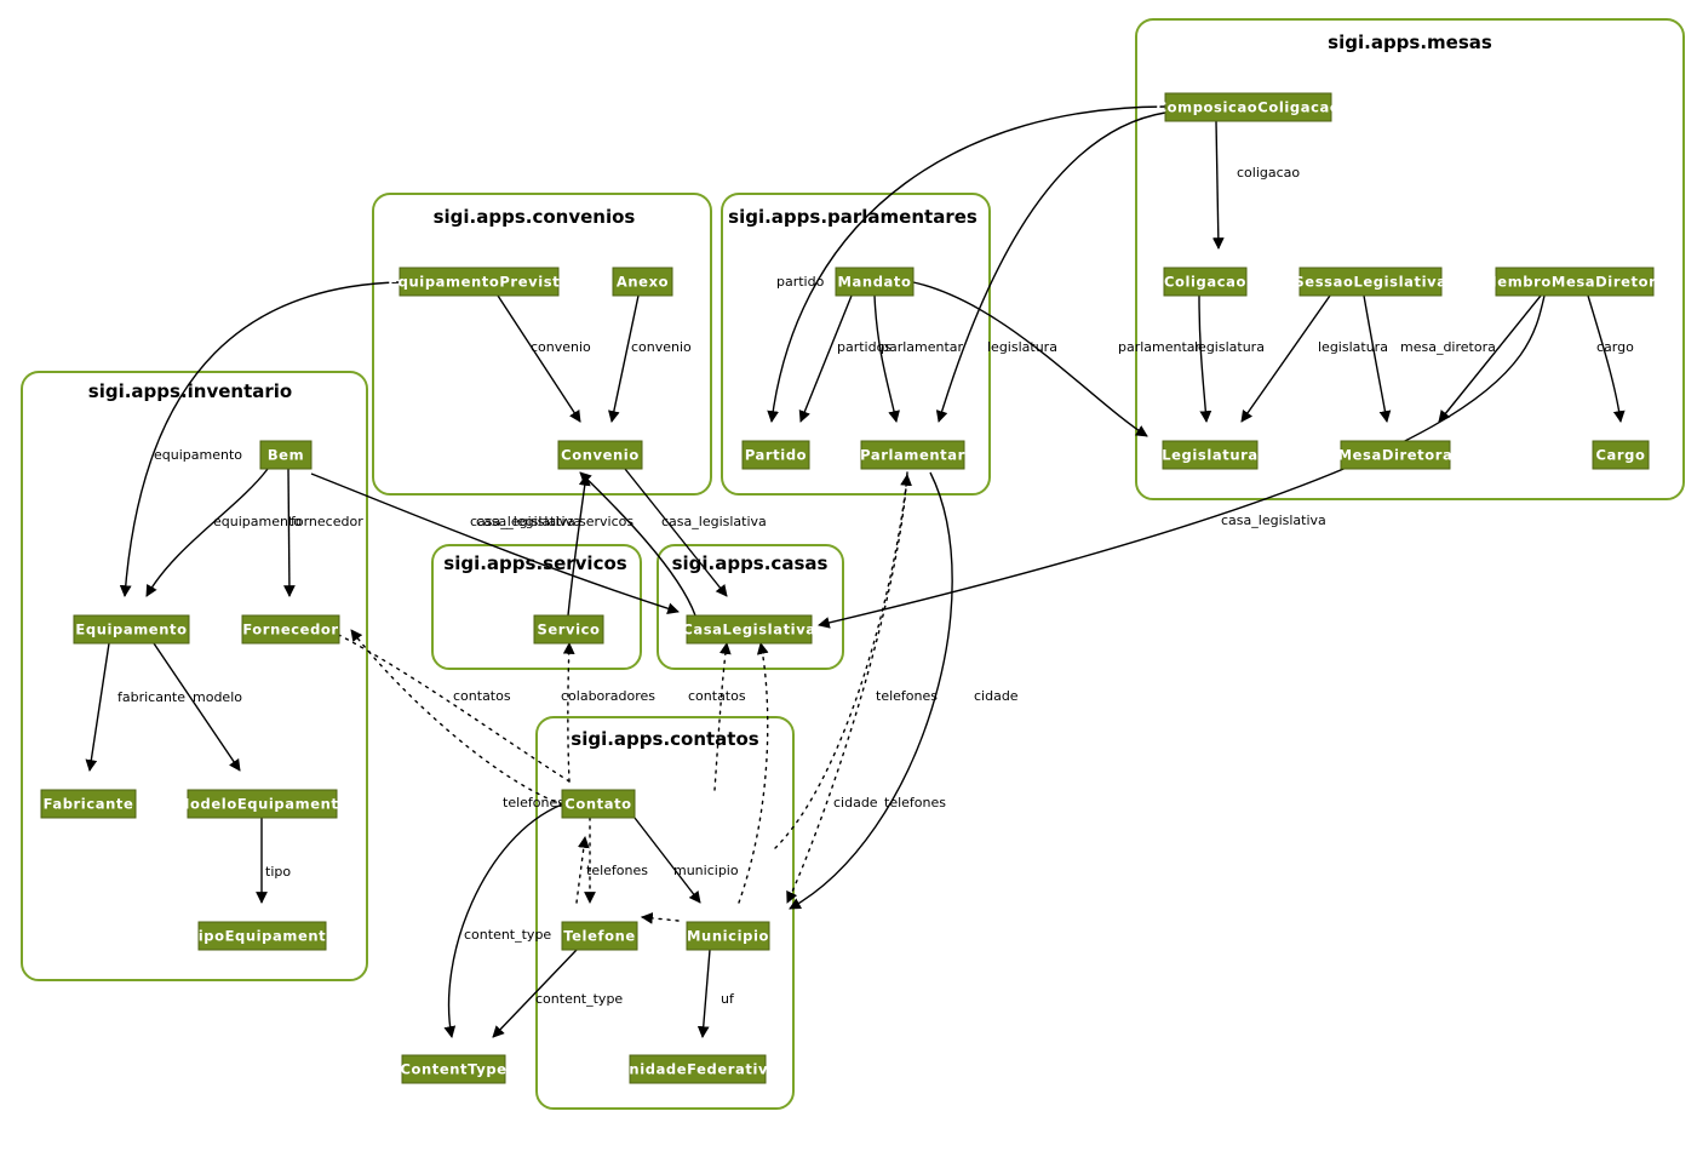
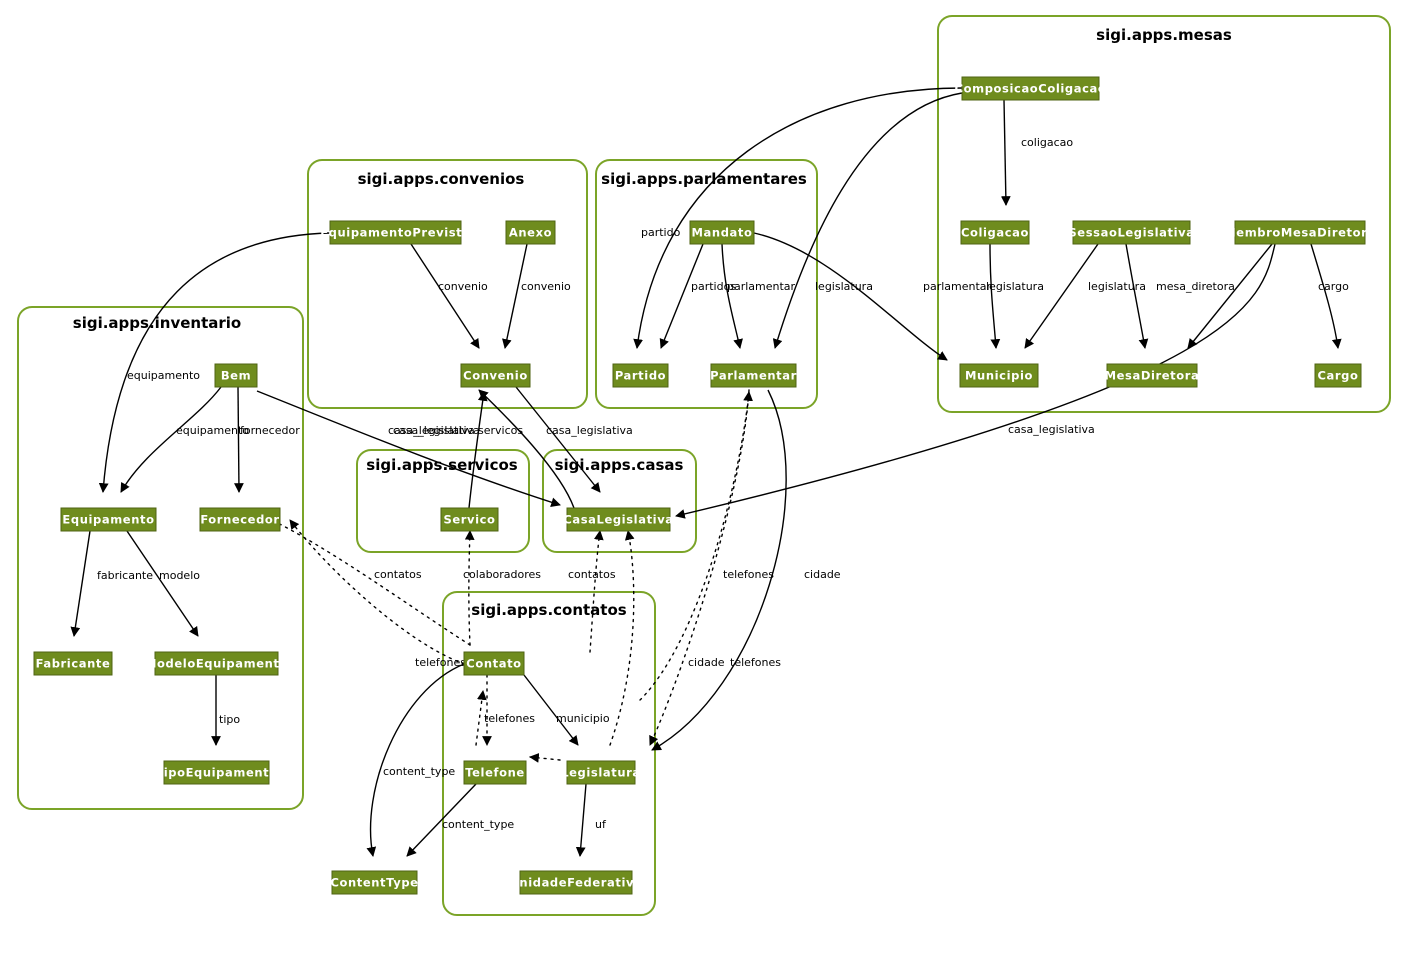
  sigi.apps.mesas
  sigi.apps.convenios
  sigi.apps.parlamentares
  sigi.appsinventario
  sigi.appsservicos
  sigi.apps.casas
  sigi.apps.contatos
  coligacao
  partido
  legislatura
  legislatura
  parlamentar
  legislatura
  mesa_diretora
  cargo
  casa_legislativa
  convenio
  convenio
  equipamento
  partids
  parlamentar
  equipamento
  fornecedor
  casa_legislativa
  fabricante
  modelo
  tipo
  casa_legislativa
  servicos
  casa_legislativa
  contatos
  colaboradores
  contatos
  telefones
  telefones
  municipio
  uf
  content_type
  content_type
  telefones
  cidade
  telefones
  cidade
  ComposicaoColigacao
  Coligacao
  SessaoLegislativa
  MembroMesaDiretora
- Legislatura
+ Municipio
  MesaDiretora
  Cargo
  EquipamentoPrevisto
  Anexo
  Convenio
  Mandato
  Partido
  Parlamentar
  Bem
  Equipamento
  Fornecedor
  Fabricante
  ModeloEquipamento
  TipoEquipamento
  Servico
  CasaLegislativa
  Contato
  Telefone
- Municipio
+ Legislatura
  UnidadeFederativa
  ContentType
